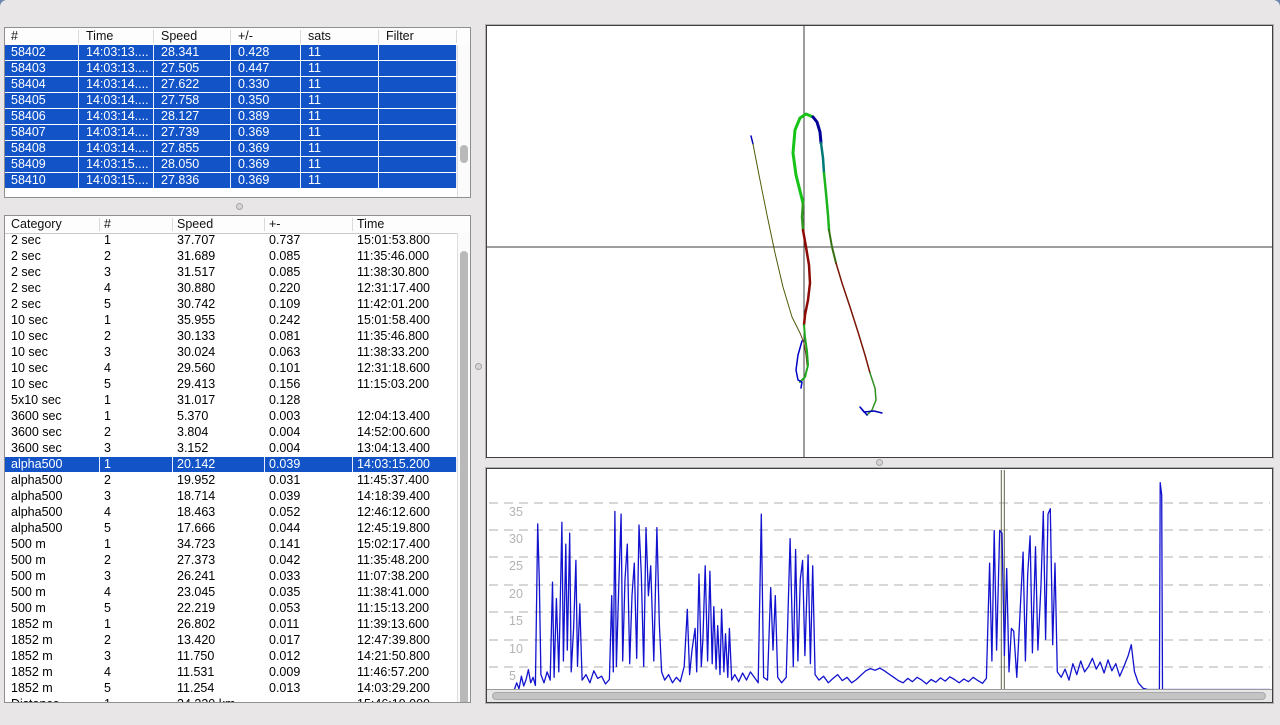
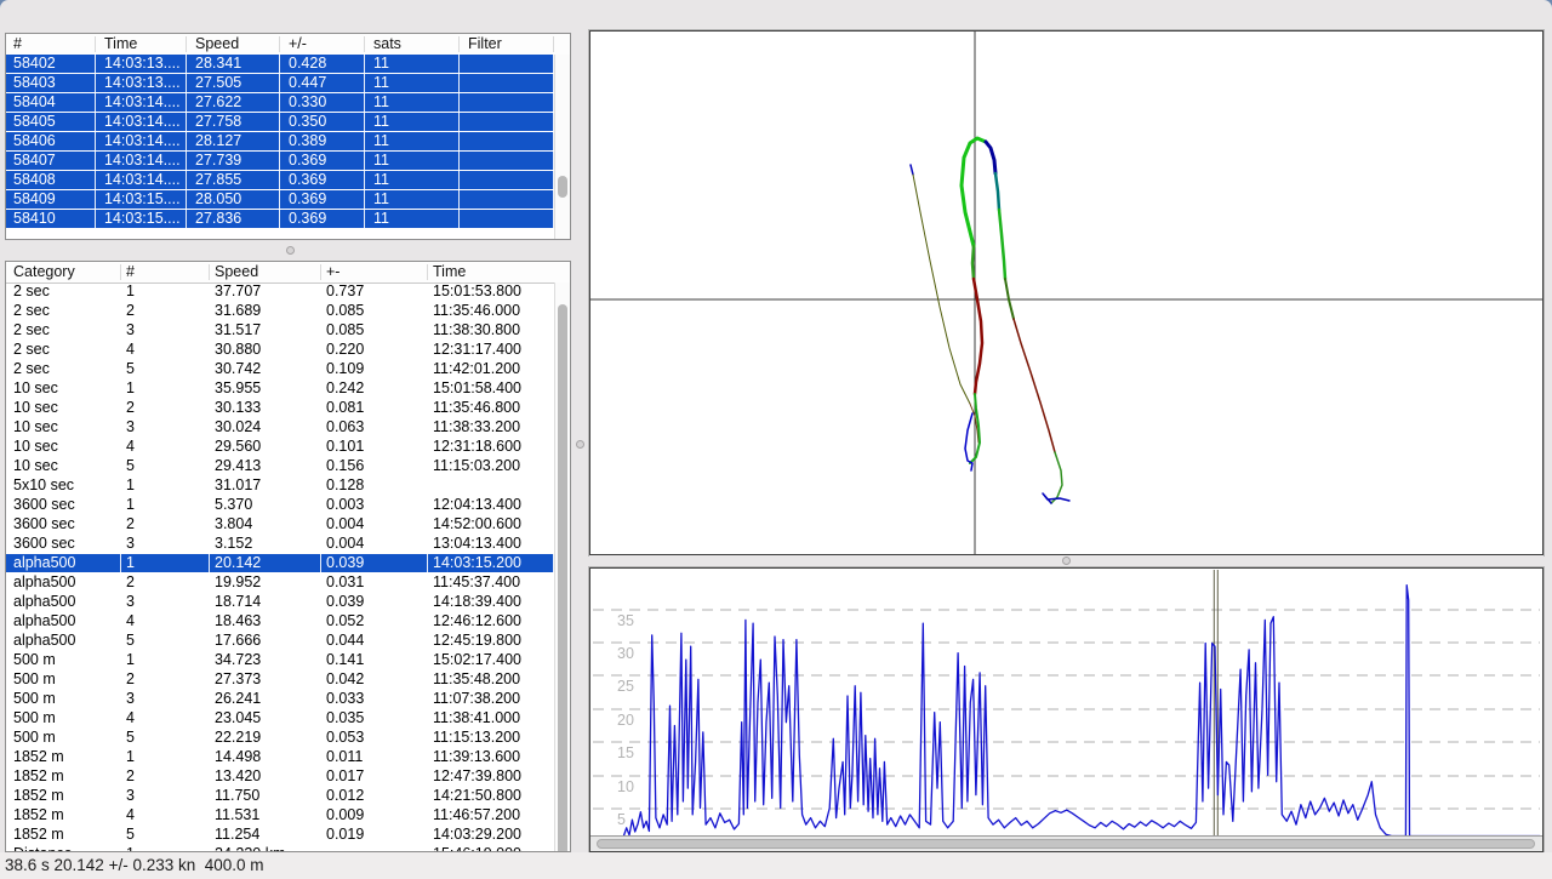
  #
  Time
  Speed
  +/-
  sats
  Filter
  58402
  14:03:13....
  28.341
  0.428
  11
  58403
  14:03:13....
  27.505
  0.447
  11
  58404
  14:03:14....
  27.622
  0.330
  11
  58405
  14:03:14....
  27.758
  0.350
  11
  58406
  14:03:14....
  28.127
  0.389
  11
  58407
  14:03:14....
  27.739
  0.369
  11
  58408
  14:03:14....
  27.855
  0.369
  11
  58409
  14:03:15....
  28.050
  0.369
  11
  58410
  14:03:15....
  27.836
  0.369
  11
  Category
  #
  Speed
  +-
  Time
  2 sec
  1
  37.707
  0.737
  15:01:53.800
  2 sec
  2
  31.689
  0.085
  11:35:46.000
  2 sec
  3
  31.517
  0.085
  11:38:30.800
  2 sec
  4
  30.880
  0.220
  12:31:17.400
  2 sec
  5
  30.742
  0.109
  11:42:01.200
  10 sec
  1
  35.955
  0.242
  15:01:58.400
  10 sec
  2
  30.133
  0.081
  11:35:46.800
  10 sec
  3
  30.024
  0.063
  11:38:33.200
  10 sec
  4
  29.560
  0.101
  12:31:18.600
  10 sec
  5
  29.413
  0.156
  11:15:03.200
  5x10 sec
  1
  31.017
  0.128
  3600 sec
  1
  5.370
  0.003
  12:04:13.400
  3600 sec
  2
  3.804
  0.004
  14:52:00.600
  3600 sec
  3
  3.152
  0.004
  13:04:13.400
  alpha500
  1
  20.142
  0.039
  14:03:15.200
  alpha500
  2
  19.952
  0.031
  11:45:37.400
  alpha500
  3
  18.714
  0.039
  14:18:39.400
  alpha500
  4
  18.463
  0.052
  12:46:12.600
  alpha500
  5
  17.666
  0.044
  12:45:19.800
  500 m
  1
  34.723
  0.141
  15:02:17.400
  500 m
  2
  27.373
  0.042
  11:35:48.200
  500 m
  3
  26.241
  0.033
  11:07:38.200
  500 m
  4
  23.045
  0.035
  11:38:41.000
  500 m
  5
  22.219
  0.053
  11:15:13.200
  1852 m
  1
- 26.802
+ 14.498
  0.011
  11:39:13.600
  1852 m
  2
  13.420
  0.017
  12:47:39.800
  1852 m
  3
  11.750
  0.012
  14:21:50.800
  1852 m
  4
  11.531
  0.009
  11:46:57.200
  1852 m
  5
  11.254
- 0.013
+ 0.019
  14:03:29.200
  35
  30
  25
  20
  15
  10
  5
+ 38.6 s 20.142 +/- 0.233 kn 400.0 m
